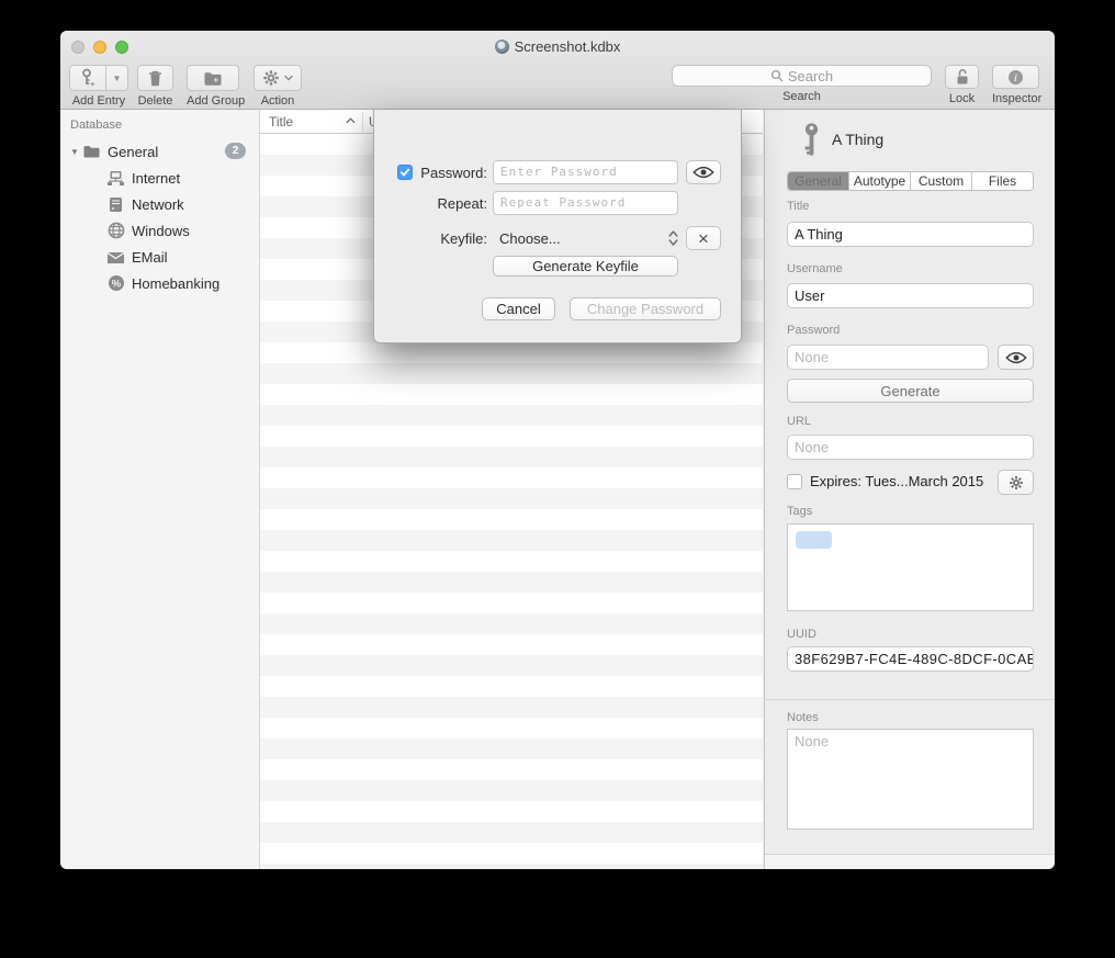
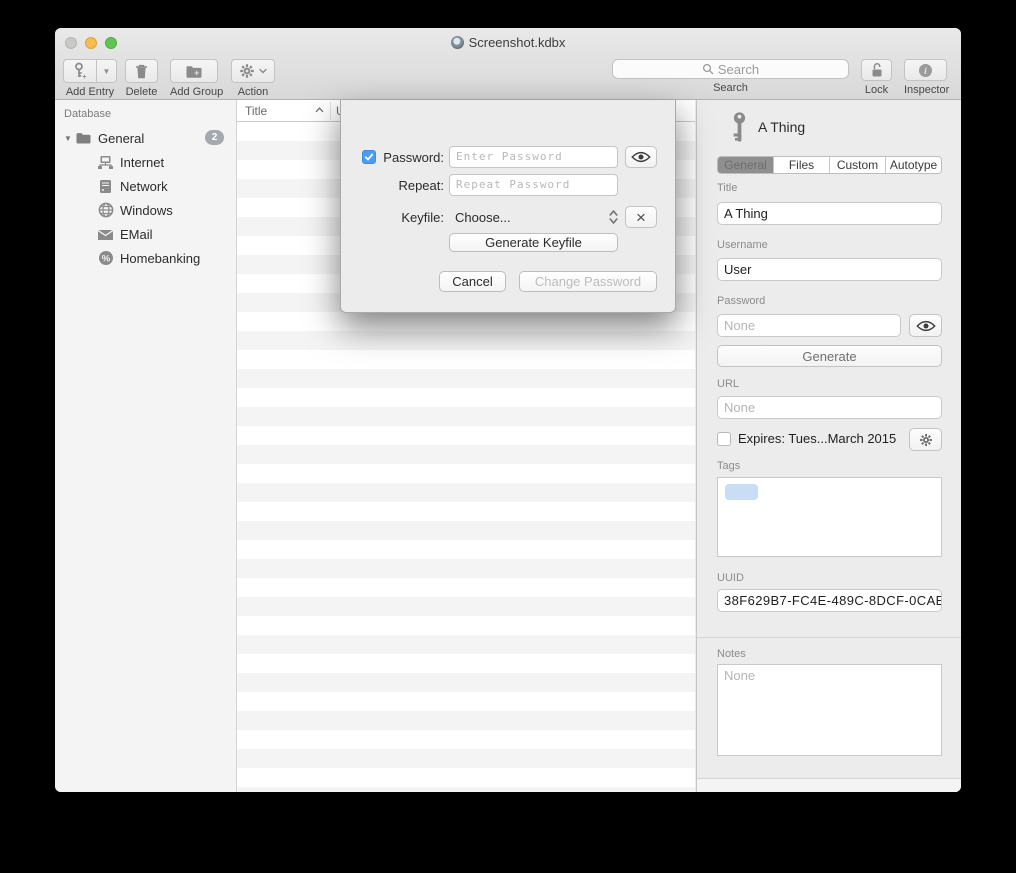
  Screenshot.kdbx
  ▼
  Add Entry
  Delete
  +
  Add Group
  Action
  Search
  Search
  Lock
  i
  Inspector
  Database
  ▼
  General
  2
  Internet
  Network
  Windows
  EMail
  %
  Homebanking
  Title
  A Thing
  General
- Autotype
+ Files
  Custom
- Files
+ Autotype
  Title
  A Thing
  Username
  User
  Password
  None
  Generate
  URL
  None
  Expires: Tues...March 2015
  Tags
  UUID
  38F629B7-FC4E-489C-8DCF-0CAE
  Notes
  None
  Password:
  Enter Password
  Repeat:
  Repeat Password
  Keyfile:
  Choose...
  ×
  Generate Keyfile
  Cancel
  Change Password
